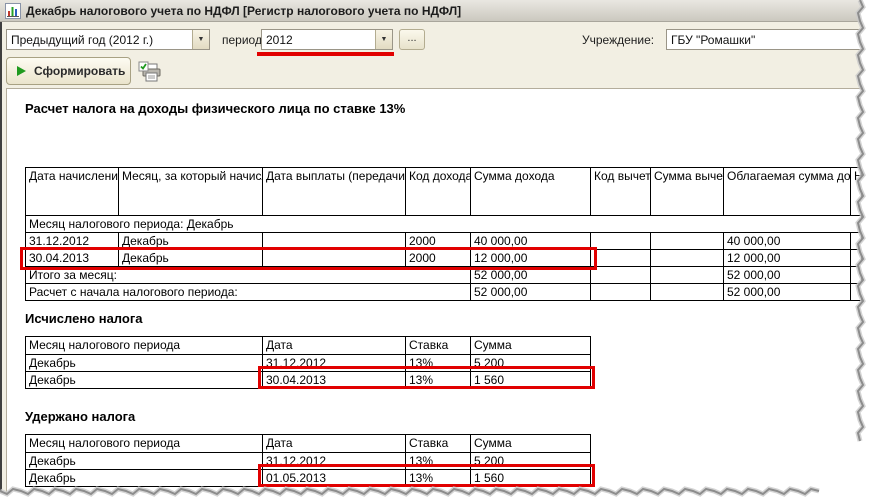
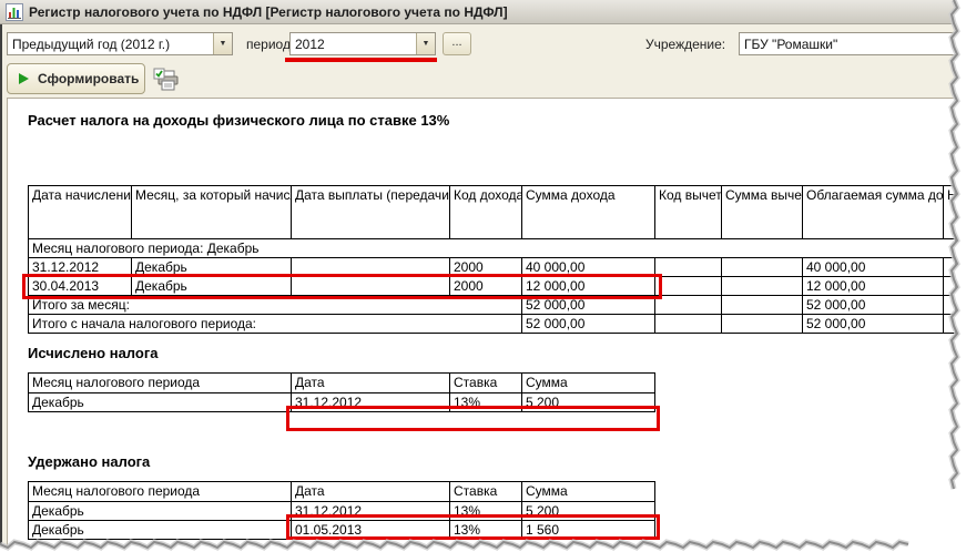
- Декабрь налогового учета по НДФЛ [Регистр налогового учета по НДФЛ]
+ Регистр налогового учета по НДФЛ [Регистр налогового учета по НДФЛ]
  Предыдущий год (2012 г.)
  период
  2012
  ...
  Учреждение:
  ГБУ "Ромашки"
  Сформировать
  Расчет налога на доходы физического лица по ставке 13%
  Месяц налогового периода: Декабрь
  31.12.2012	Декабрь		2000	40 000,00			40 000,00
  30.04.2013	Декабрь		2000	12 000,00			12 000,00
  Итого за месяц:	52 000,00			52 000,00
- Расчет с начала налогового периода:	52 000,00			52 000,00
+ Итого с начала налогового периода:	52 000,00			52 000,00
  Исчислено налога
  Месяц налогового периода	Дата	Ставка	Сумма
  Декабрь	31.12.2012	13%	5 200
- Декабрь	30.04.2013	13%	1 560
  Удержано налога
  Месяц налогового периода	Дата	Ставка	Сумма
  Декабрь	31.12.2012	13%	5 200
  Декабрь	01.05.2013	13%	1 560
